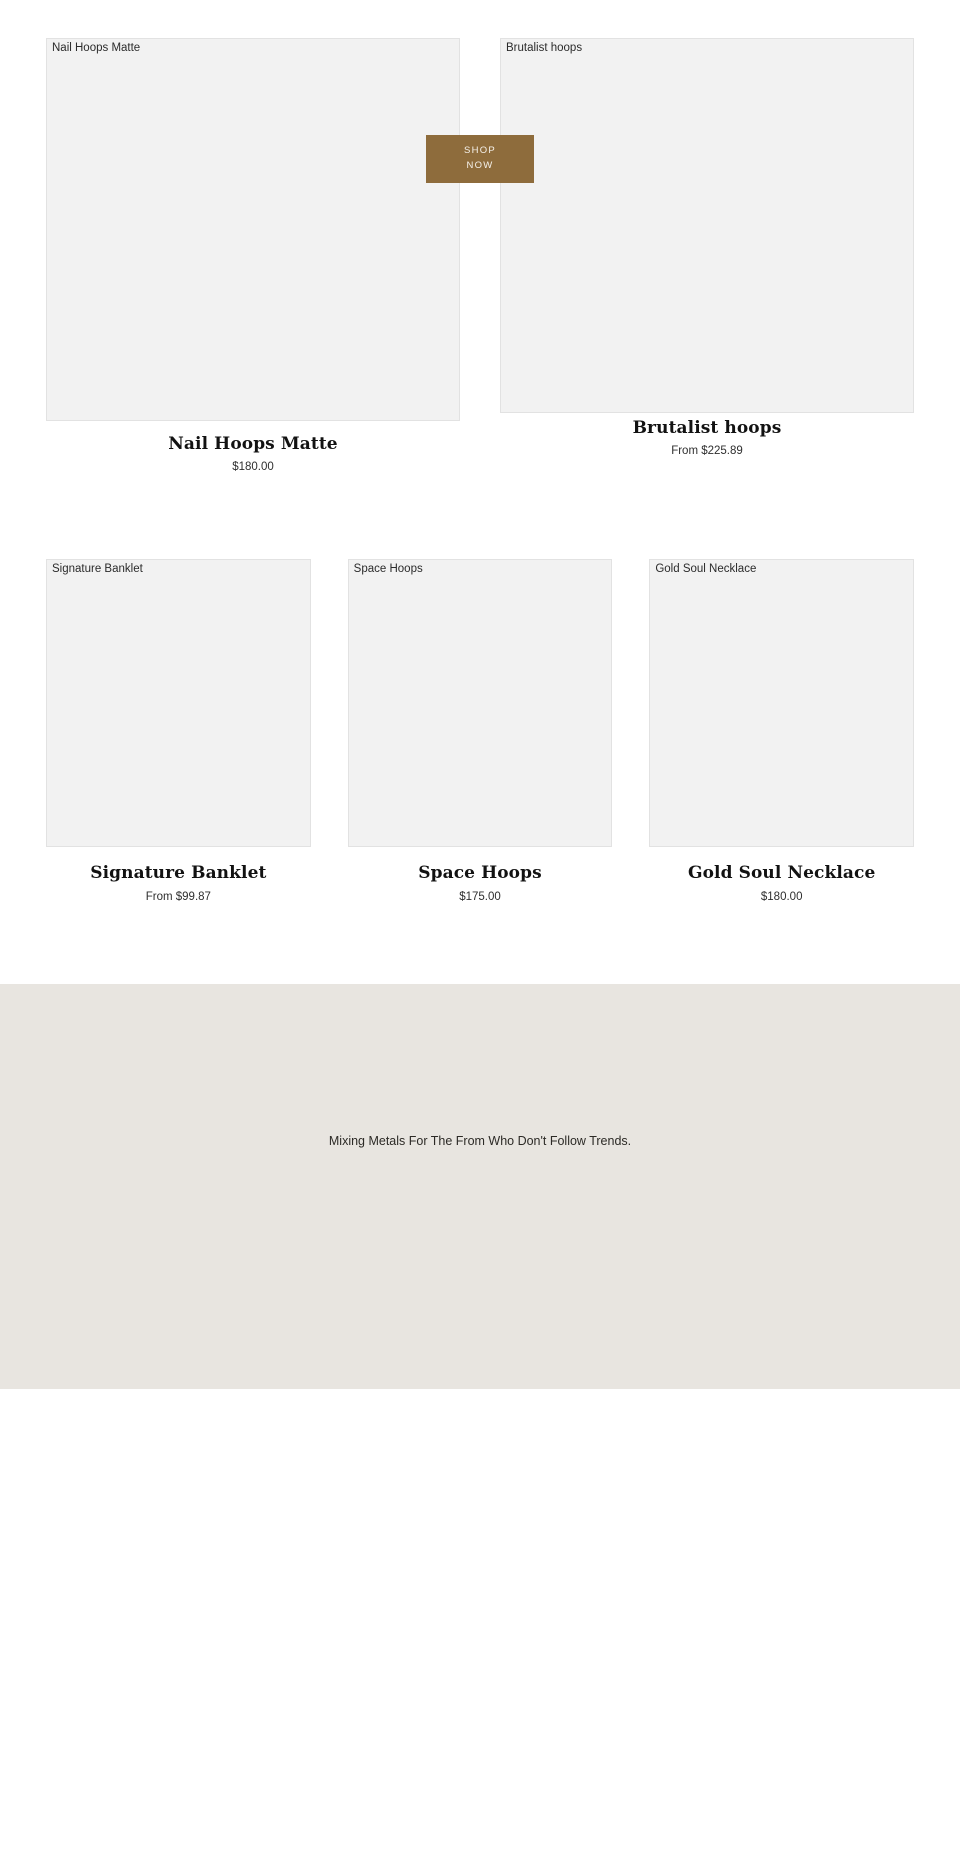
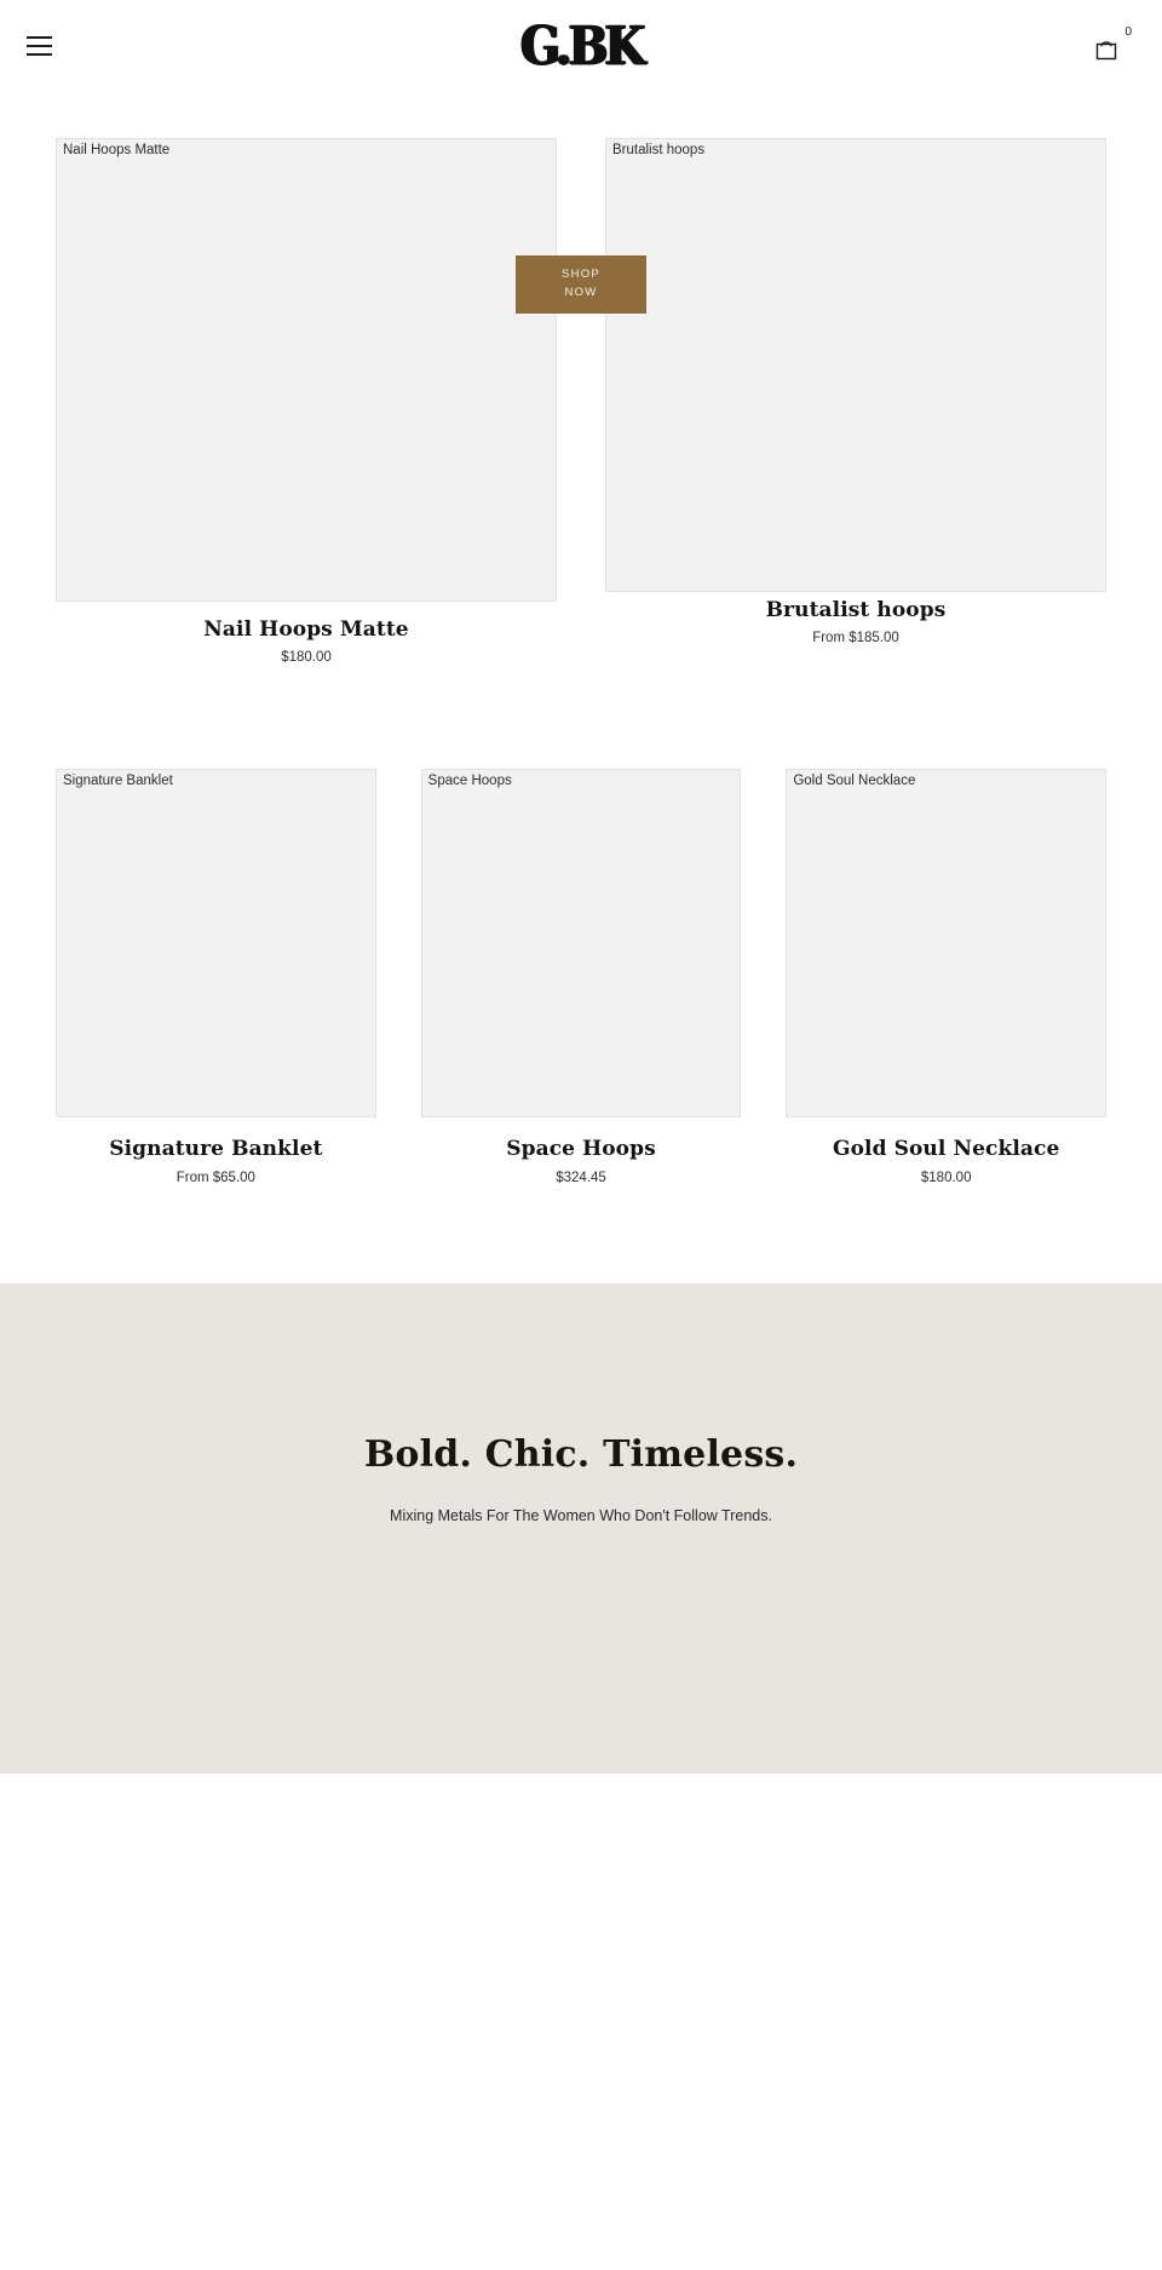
+ G.BK
+ 0
  Nail Hoops Matte
  Nail Hoops Matte
  $180.00
  Brutalist hoops
  Brutalist hoops
- From $225.89
+ From $185.00
  SHOP
  NOW
  Signature Banklet
  Signature Banklet
- From $99.87
+ From $65.00
  Space Hoops
  Space Hoops
- $175.00
+ $324.45
  Gold Soul Necklace
  Gold Soul Necklace
  $180.00
+ Bold. Chic. Timeless.
- Mixing Metals For The From Who Don't Follow Trends.
+ Mixing Metals For The Women Who Don't Follow Trends.
